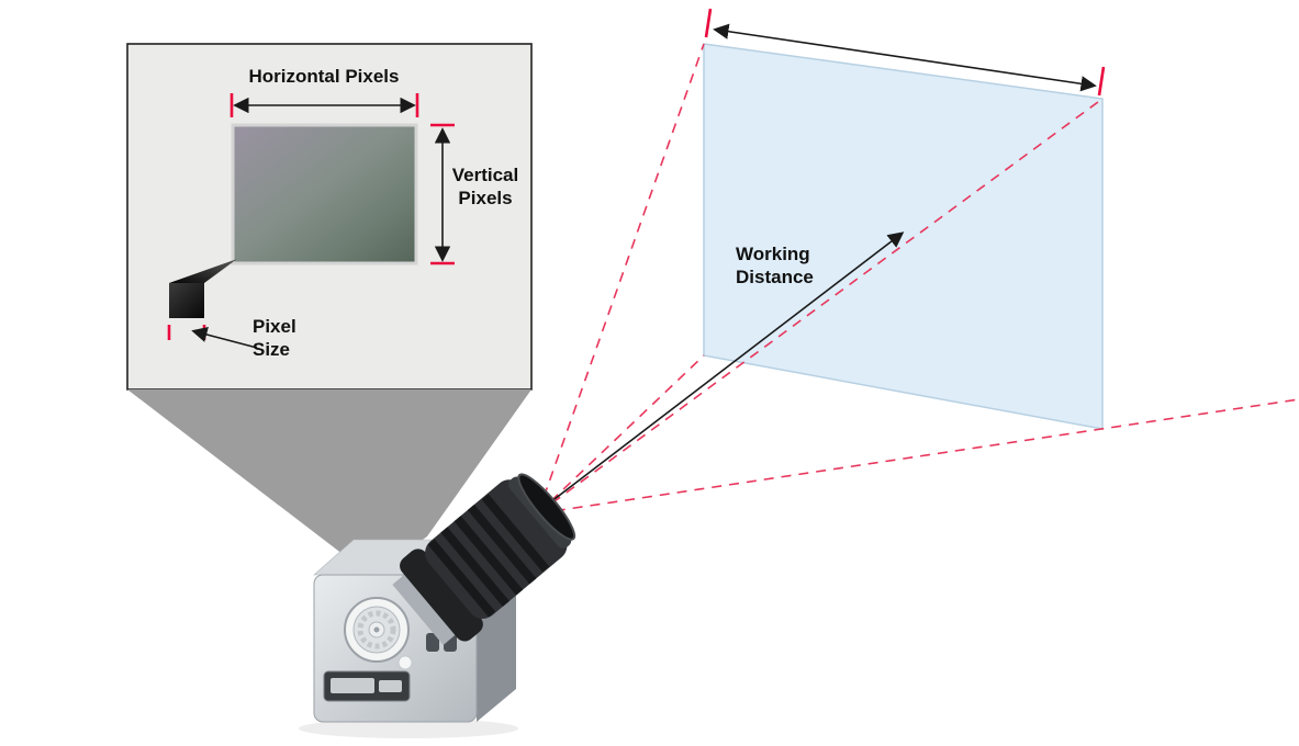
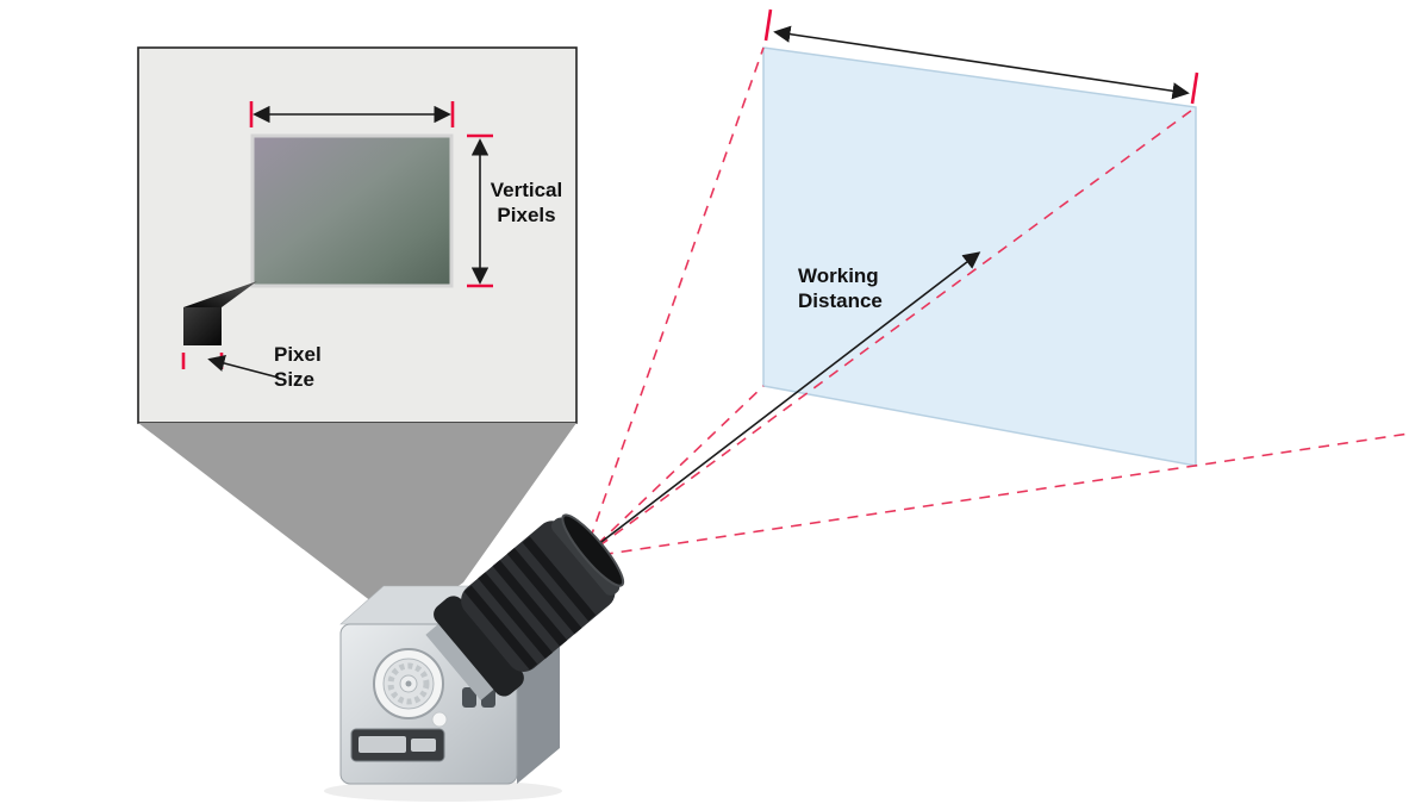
- Horizontal Pixels
  Vertical
  Pixels
  Pixel
  Size
  Working
  Distance
